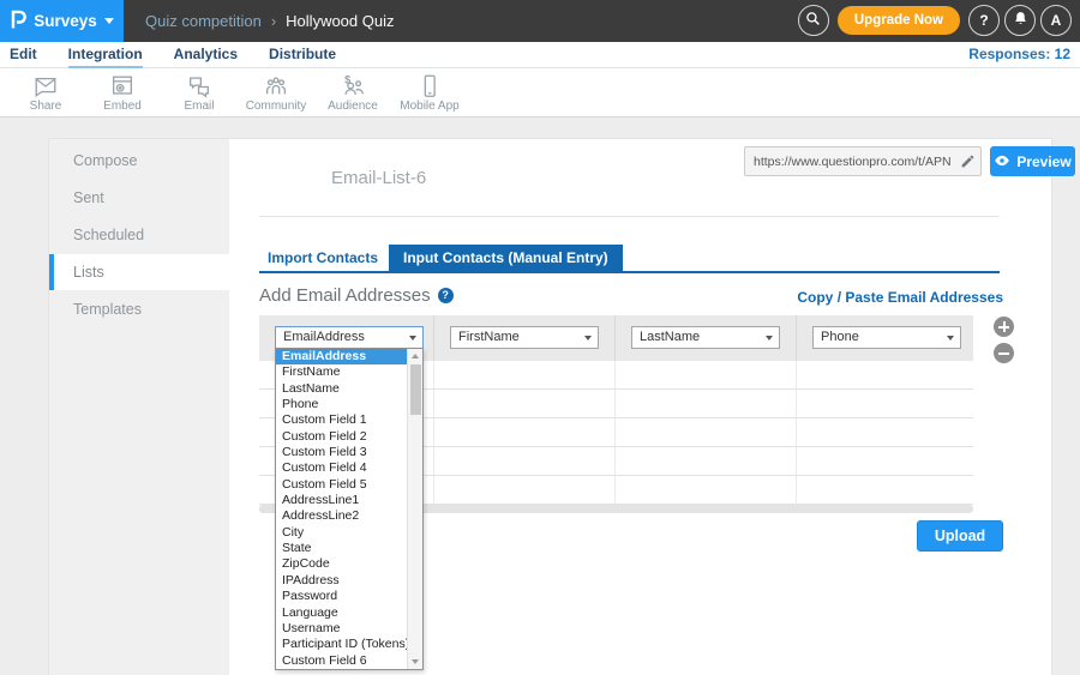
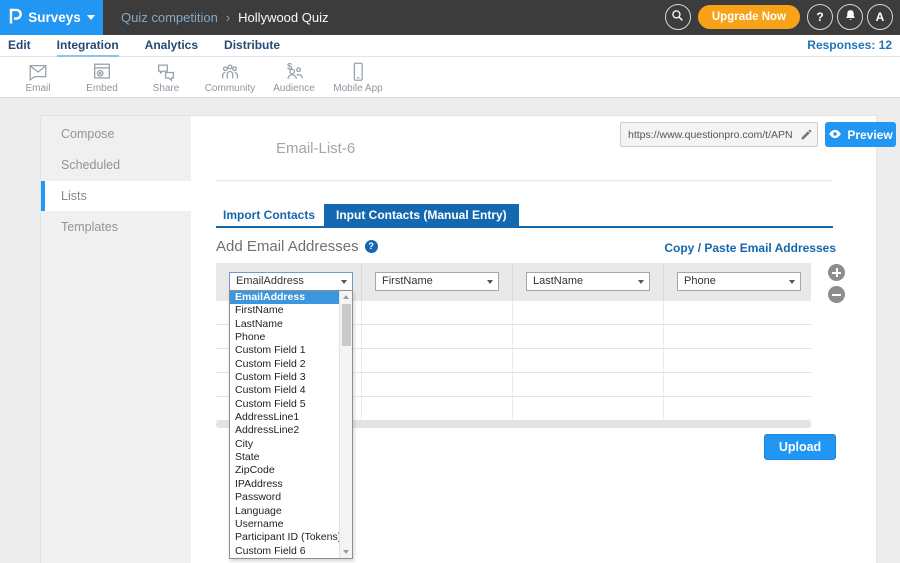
  Surveys
  Quiz competition › Hollywood Quiz
  Upgrade Now
  ?
  A
  Edit
  Integration
  Analytics
  Distribute
  Responses: 12
- Share
+ Email
  Embed
- Email
+ Share
  Community
  $
  Audience
  Mobile App
  https://www.questionpro.com/t/APN
  Preview
  Compose
- Sent
  Scheduled
  Lists
  Templates
  Email-List-6
  Import Contacts
  Input Contacts (Manual Entry)
  Add Email Addresses ?
  Copy / Paste Email Addresses
  EmailAddress
  FirstName
  LastName
  Phone
  Upload
  EmailAddress
  FirstName
  LastName
  Phone
  Custom Field 1
  Custom Field 2
  Custom Field 3
  Custom Field 4
  Custom Field 5
  AddressLine1
  AddressLine2
  City
  State
  ZipCode
  IPAddress
  Password
  Language
  Username
  Participant ID (Tokens
  Custom Field 6
